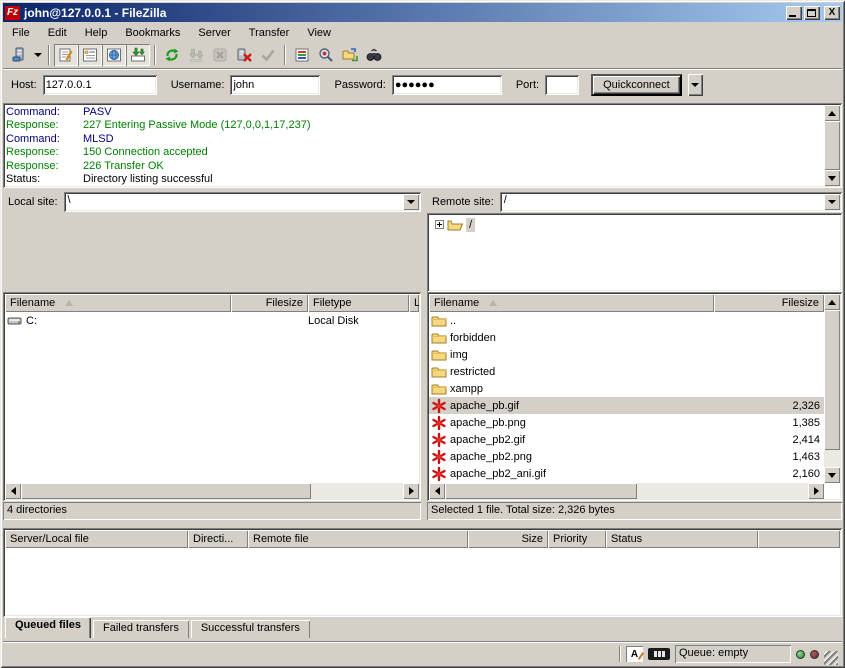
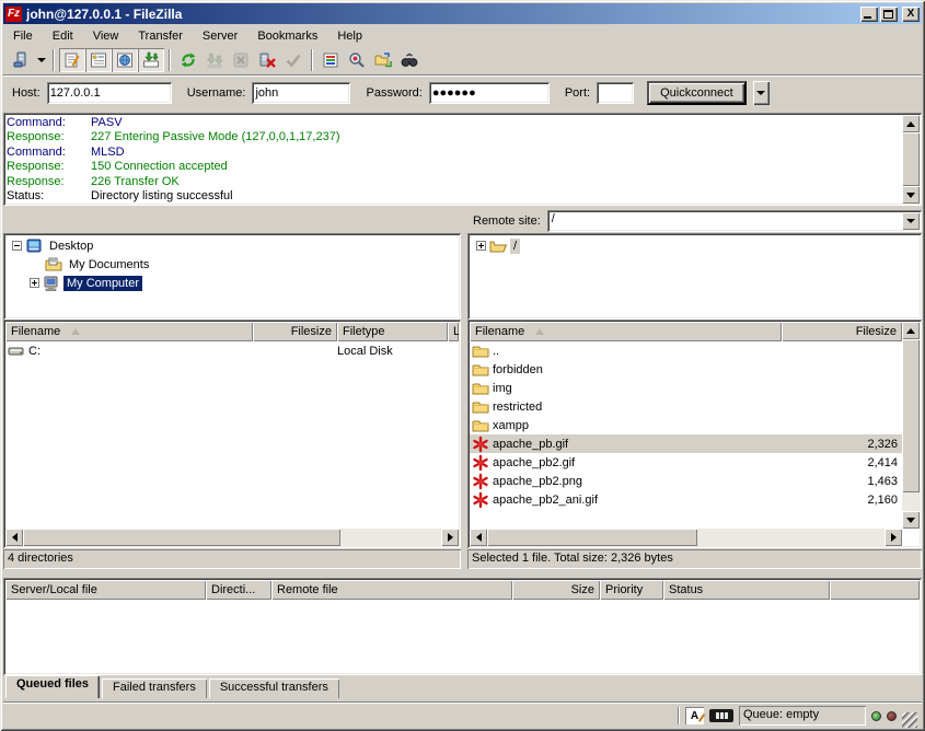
  Fz
  john@127.0.0.1 - FileZilla
  X
  File
  Edit
- Help
+ View
- Bookmarks
+ Transfer
  Server
- Transfer
+ Bookmarks
- View
+ Help
  Host:
  127.0.0.1
  Username:
  john
  Password:
  ●●●●●●
  Port:
  Quickconnect
  Command: PASV
  Response: 227 Entering Passive Mode (127,0,0,1,17,237)
  Command: MLSD
  Response: 150 Connection accepted
  Response: 226 Transfer OK
  Status: Directory listing successful
- Local site:
- \
  Remote site:
  /
+ Desktop
+ My Documents
+ My Computer
  /
  Filename
  Filesize
  Filetype
  L
  C:
  Local Disk
  Filename
  Filesize
  ..
  forbidden
  img
  restricted
  xampp
  apache_pb.gif
  2,326
- apache_pb.png
- 1,385
  apache_pb2.gif
  2,414
  apache_pb2.png
  1,463
  apache_pb2_ani.gif
  2,160
  4 directories
  Selected 1 file. Total size: 2,326 bytes
  Server/Local file
  Directi...
  Remote file
  Size
  Priority
  Status
  Queued files
  Failed transfers
  Successful transfers
  A
  Queue: empty
